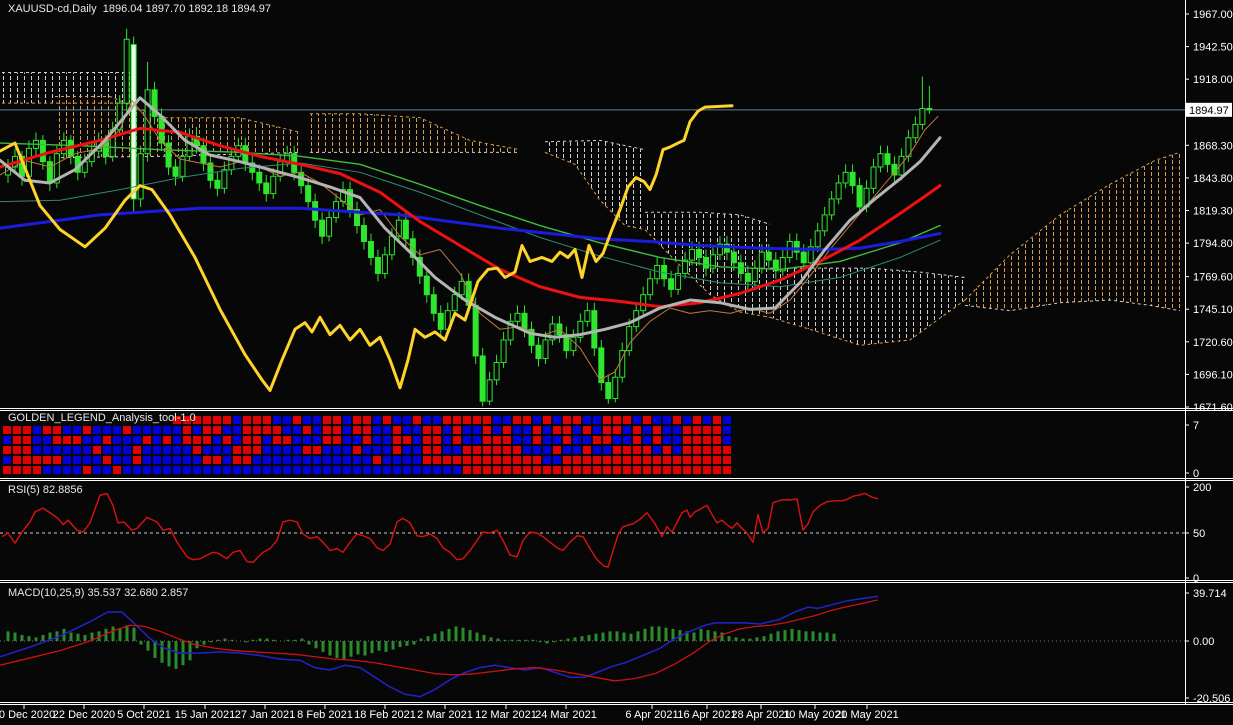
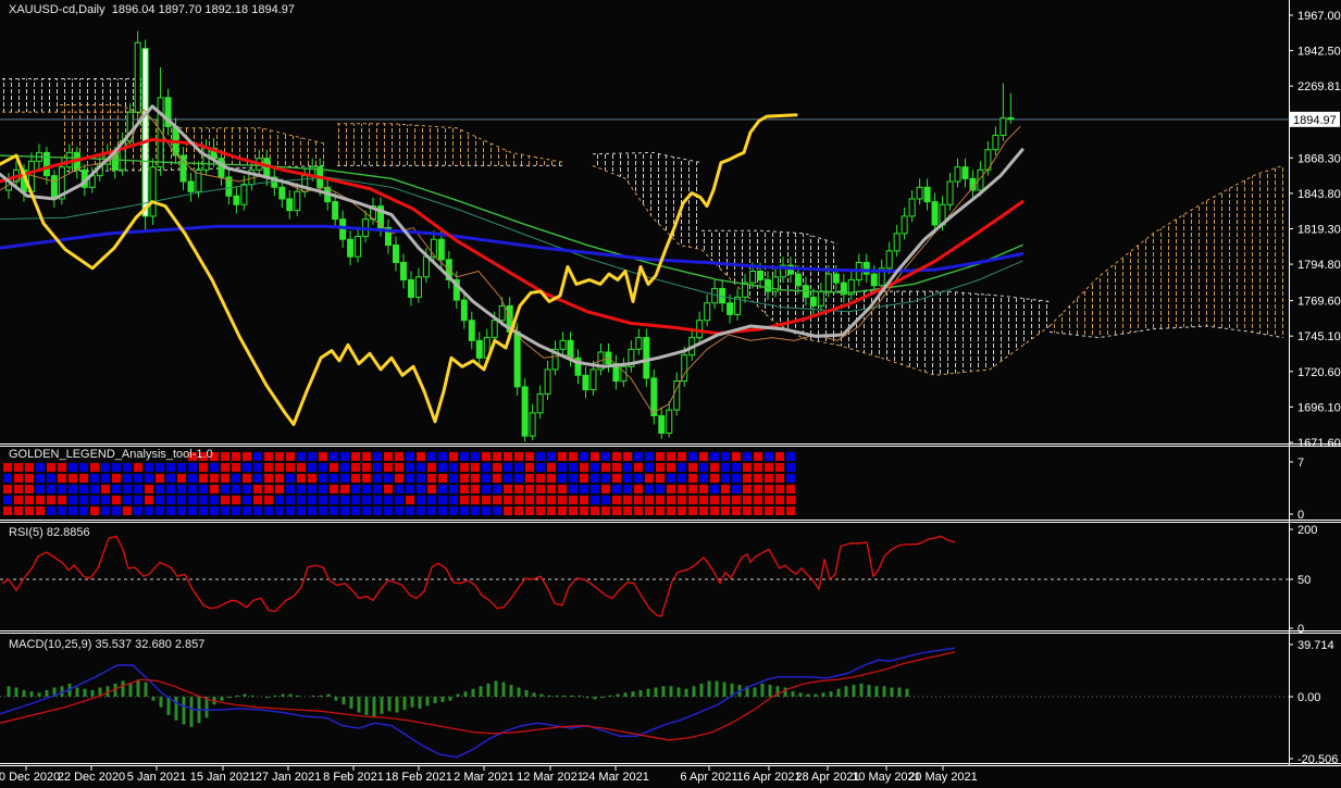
  1967.00
  1942.50
- 1918.00
+ 2269.81
  1868.30
  1843.80
  1819.30
  1794.80
  1769.60
  1745.10
  1720.60
  1696.10
  1671.60
  1894.97
  7
  0
  200
  50
  0
  39.714
  0.00
  -20.506
  0 Dec 2020
  22 Dec 2020
- 5 Oct 2021
+ 5 Jan 2021
  15 Jan 2021
  27 Jan 2021
  8 Feb 2021
  18 Feb 2021
  2 Mar 2021
  12 Mar 2021
  24 Mar 2021
  6 Apr 2021
  16 Apr 2021
  28 Apr 2021
  10 May 2021
  20 May 2021
  XAUUSD-cd,Daily 1896.04 1897.70 1892.18 1894.97
  GOLDEN_LEGEND_Analysis_tool-1.0
  RSI(5) 82.8856
  MACD(10,25,9) 35.537 32.680 2.857
